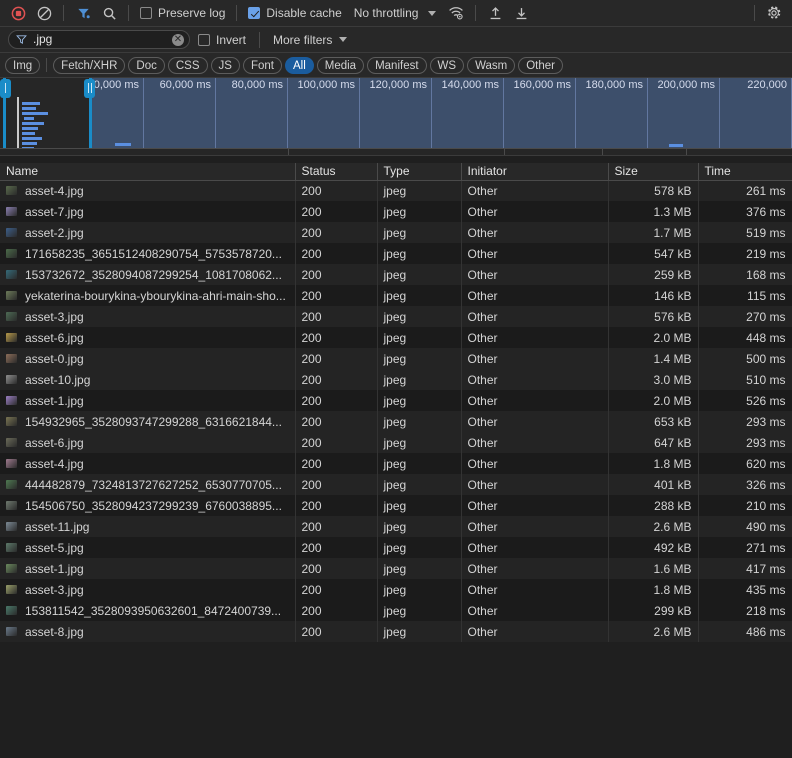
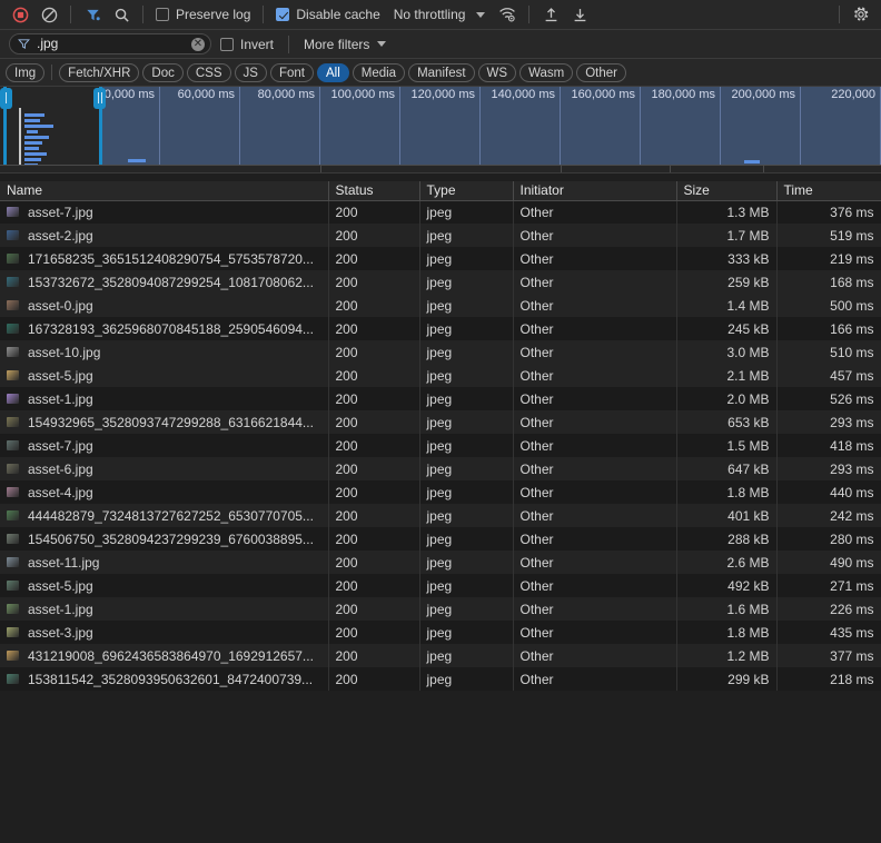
  Preserve log
  Disable cache
  No throttling
  .jpg
  ✕
  Invert
  More filters
  Img
  Fetch/XHR
  Doc
  CSS
  JS
  Font
  All
  Media
  Manifest
  WS
  Wasm
  Other
  0,000 ms
  60,000 ms
  80,000 ms
  100,000 ms
  120,000 ms
  140,000 ms
  160,000 ms
  180,000 ms
  200,000 ms
  220,000
  Name	Status	Type	Initiator	Size	Time
- asset-4.jpg	200	jpeg	Other	578 kB	261 ms
  asset-7.jpg	200	jpeg	Other	1.3 MB	376 ms
  asset-2.jpg	200	jpeg	Other	1.7 MB	519 ms
- 171658235_3651512408290754_5753578720...	200	jpeg	Other	547 kB	219 ms
+ 171658235_3651512408290754_5753578720...	200	jpeg	Other	333 kB	219 ms
  153732672_3528094087299254_1081708062...	200	jpeg	Other	259 kB	168 ms
- yekaterina-bourykina-ybourykina-ahri-main-sho...	200	jpeg	Other	146 kB	115 ms
- asset-3.jpg	200	jpeg	Other	576 kB	270 ms
- asset-6.jpg	200	jpeg	Other	2.0 MB	448 ms
  asset-0.jpg	200	jpeg	Other	1.4 MB	500 ms
+ 167328193_3625968070845188_2590546094...	200	jpeg	Other	245 kB	166 ms
  asset-10.jpg	200	jpeg	Other	3.0 MB	510 ms
+ asset-5.jpg	200	jpeg	Other	2.1 MB	457 ms
  asset-1.jpg	200	jpeg	Other	2.0 MB	526 ms
  154932965_3528093747299288_6316621844...	200	jpeg	Other	653 kB	293 ms
+ asset-7.jpg	200	jpeg	Other	1.5 MB	418 ms
  asset-6.jpg	200	jpeg	Other	647 kB	293 ms
- asset-4.jpg	200	jpeg	Other	1.8 MB	620 ms
+ asset-4.jpg	200	jpeg	Other	1.8 MB	440 ms
- 444482879_7324813727627252_6530770705...	200	jpeg	Other	401 kB	326 ms
+ 444482879_7324813727627252_6530770705...	200	jpeg	Other	401 kB	242 ms
- 154506750_3528094237299239_6760038895...	200	jpeg	Other	288 kB	210 ms
+ 154506750_3528094237299239_6760038895...	200	jpeg	Other	288 kB	280 ms
  asset-11.jpg	200	jpeg	Other	2.6 MB	490 ms
  asset-5.jpg	200	jpeg	Other	492 kB	271 ms
- asset-1.jpg	200	jpeg	Other	1.6 MB	417 ms
+ asset-1.jpg	200	jpeg	Other	1.6 MB	226 ms
  asset-3.jpg	200	jpeg	Other	1.8 MB	435 ms
+ 431219008_6962436583864970_1692912657...	200	jpeg	Other	1.2 MB	377 ms
  153811542_3528093950632601_8472400739...	200	jpeg	Other	299 kB	218 ms
- asset-8.jpg	200	jpeg	Other	2.6 MB	486 ms
